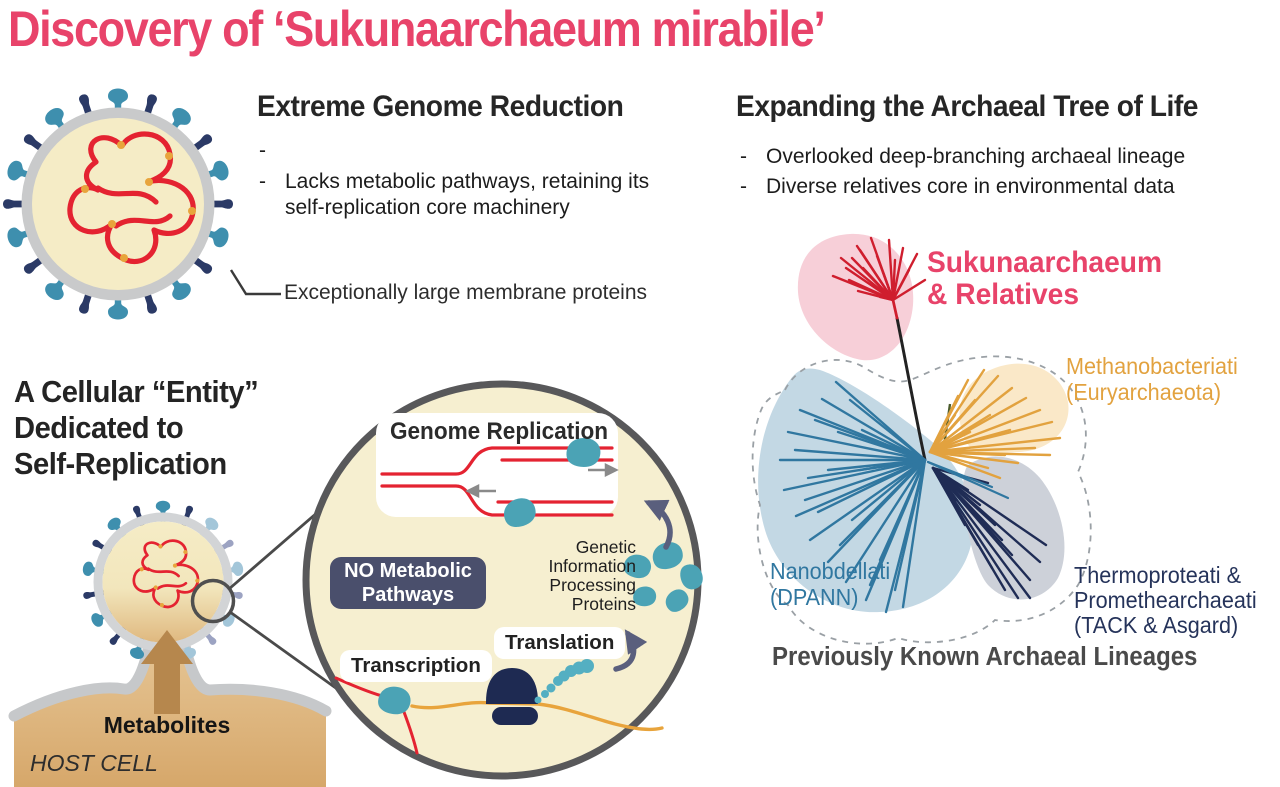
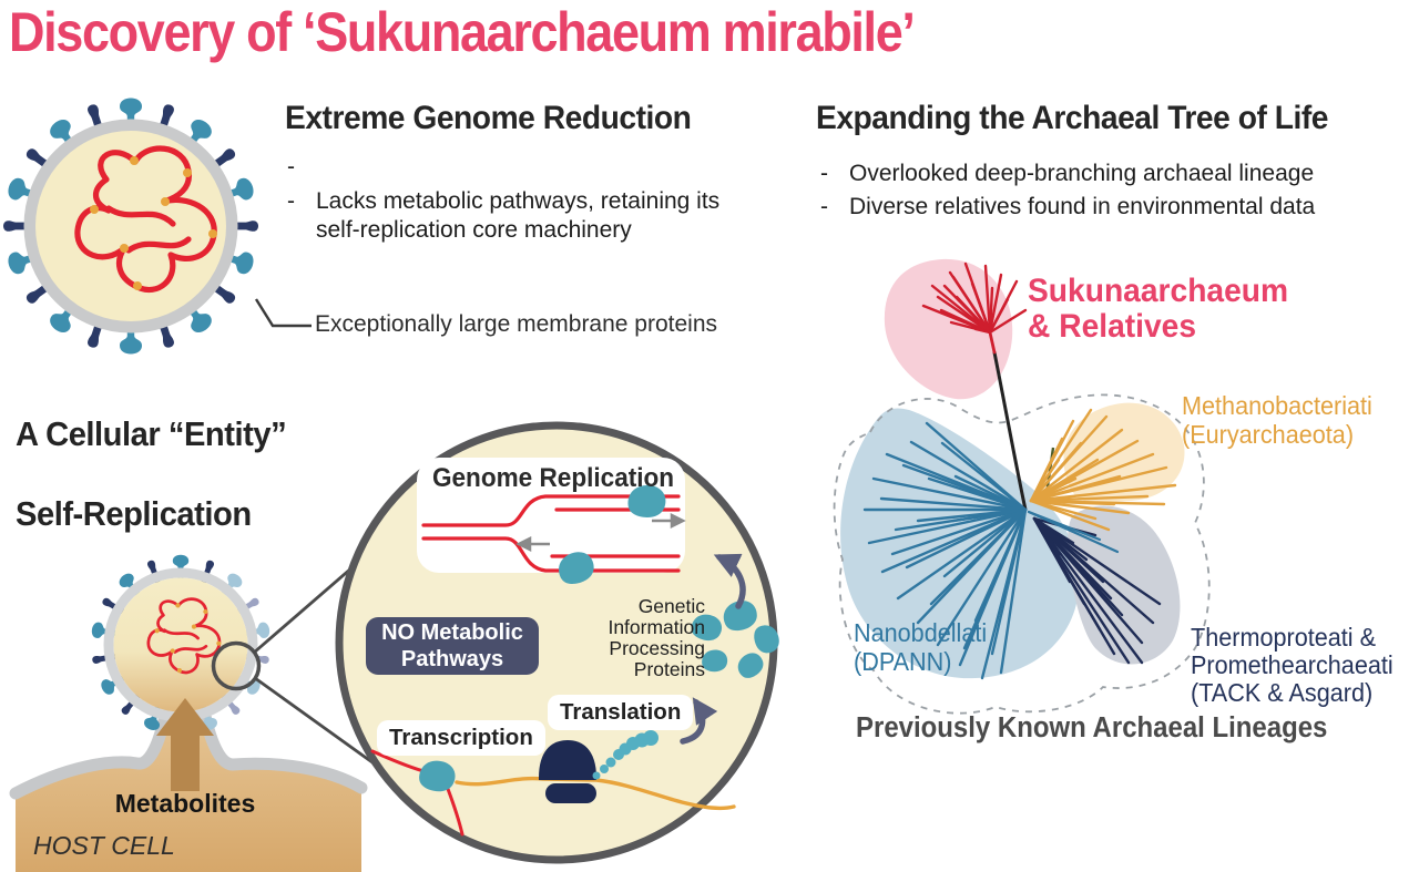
  Discovery of ‘Sukunaarchaeum mirabile’
  Extreme Genome Reduction
  -
  -
  Lacks metabolic pathways, retaining its
  self-replication core machinery
  Exceptionally large membrane proteins
  Expanding the Archaeal Tree of Life
  -
  Overlooked deep-branching archaeal lineage
  -
- Diverse relatives core in environmental data
+ Diverse relatives found in environmental data
  A Cellular “Entity”
- Dedicated to
  Self-Replication
  Sukunaarchaeum
  & Relatives
  Methanobacteriati
  (Euryarchaeota)
  Nanobdellati
  (DPANN)
  Thermoproteati &
  Promethearchaeati
  (TACK & Asgard)
  Previously Known Archaeal Lineages
  Genome Replication
  NO Metabolic
  Pathways
  Genetic
  Information
  Processing
  Proteins
  Translation
  Transcription
  Metabolites
  HOST CELL
